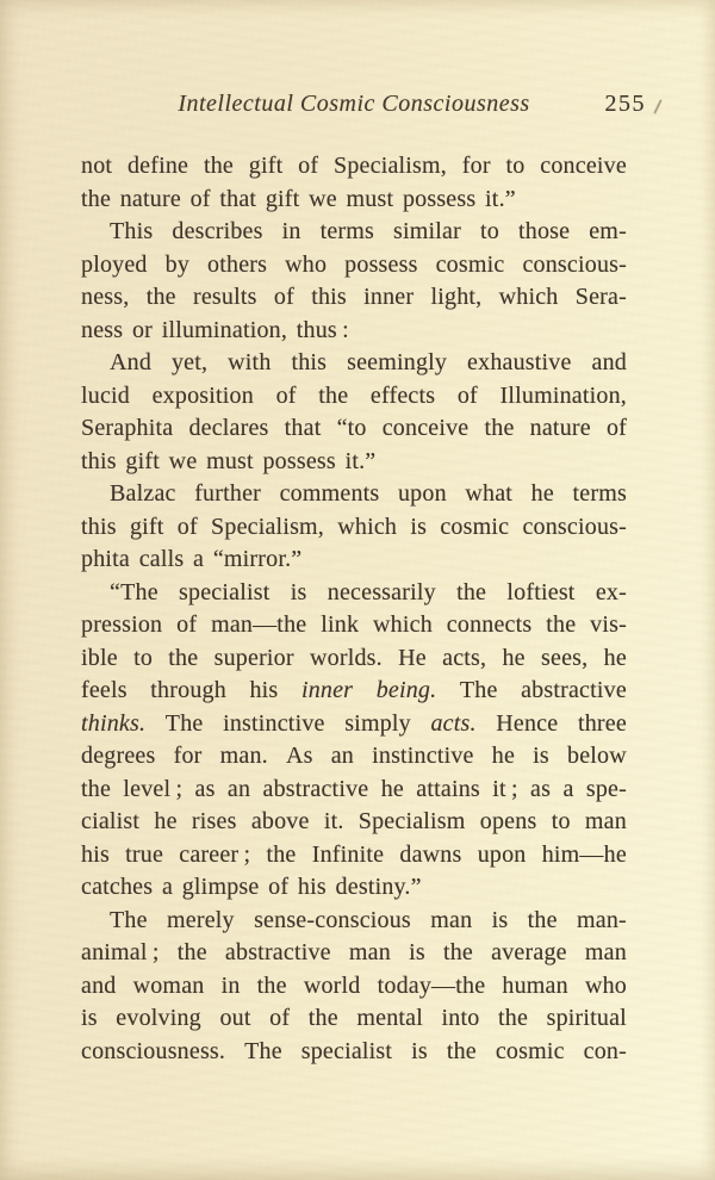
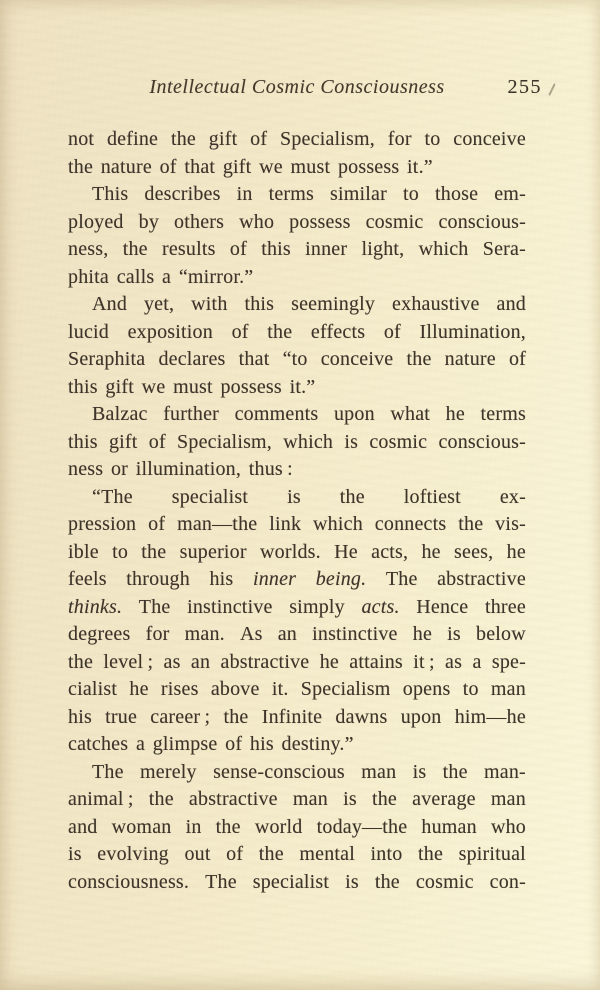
  Intellectual Cosmic Consciousness
  255
  not
  define
  the
  gift
  of
  Specialism,
  for
  to
  conceive
  the nature of that gift we must possess it.”
  This
  describes
  in
  terms
  similar
  to
  those
  em-
  ployed
  by
  others
  who
  possess
  cosmic
  conscious-
  ness,
  the
  results
  of
  this
  inner
  light,
  which
  Sera-
- ness or illumination, thus :
+ phita calls a “mirror.”
  And
  yet,
  with
  this
  seemingly
  exhaustive
  and
  lucid
  exposition
  of
  the
  effects
  of
  Illumination,
  Seraphita
  declares
  that
  “to
  conceive
  the
  nature
  of
  this gift we must possess it.”
  Balzac
  further
  comments
  upon
  what
  he
  terms
  this
  gift
  of
  Specialism,
  which
  is
  cosmic
  conscious-
- phita calls a “mirror.”
+ ness or illumination, thus :
  “The
  specialist
  is
- necessarily
  the
  loftiest
  ex-
  pression
  of
  man—the
  link
  which
  connects
  the
  vis-
  ible
  to
  the
  superior
  worlds.
  He
  acts,
  he
  sees,
  he
  feels
  through
  his
  inner
  being.
  The
  abstractive
  thinks.
  The
  instinctive
  simply
  acts.
  Hence
  three
  degrees
  for
  man.
  As
  an
  instinctive
  he
  is
  below
  the
  level ;
  as
  an
  abstractive
  he
  attains
  it ;
  as
  a
  spe-
  cialist
  he
  rises
  above
  it.
  Specialism
  opens
  to
  man
  his
  true
  career ;
  the
  Infinite
  dawns
  upon
  him—he
  catches a glimpse of his destiny.”
  The
  merely
  sense-conscious
  man
  is
  the
  man-
  animal ;
  the
  abstractive
  man
  is
  the
  average
  man
  and
  woman
  in
  the
  world
  today—the
  human
  who
  is
  evolving
  out
  of
  the
  mental
  into
  the
  spiritual
  consciousness.
  The
  specialist
  is
  the
  cosmic
  con-
